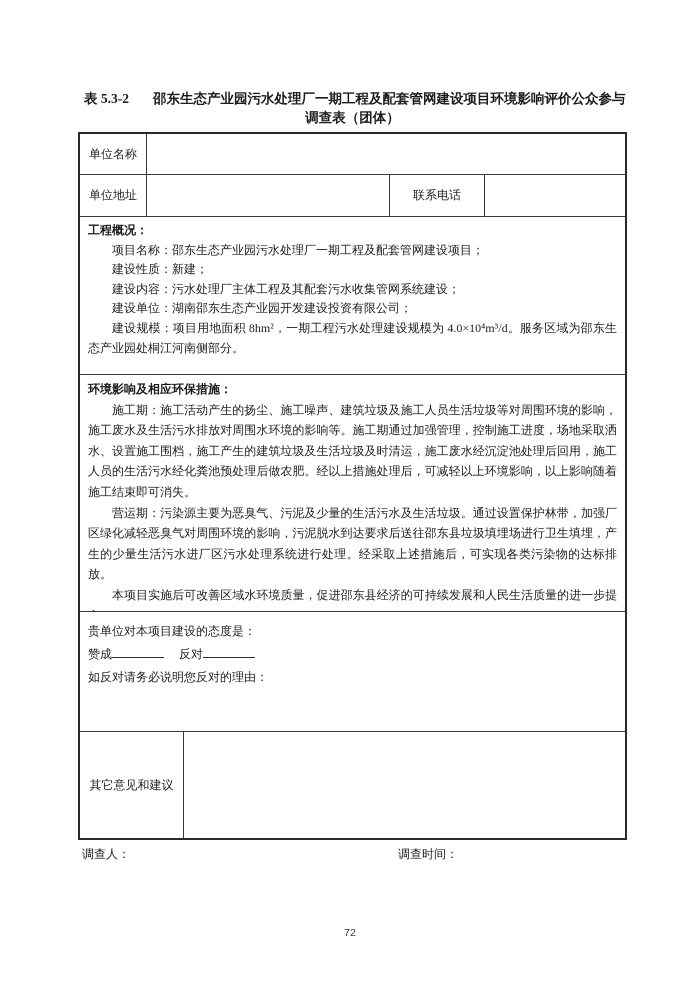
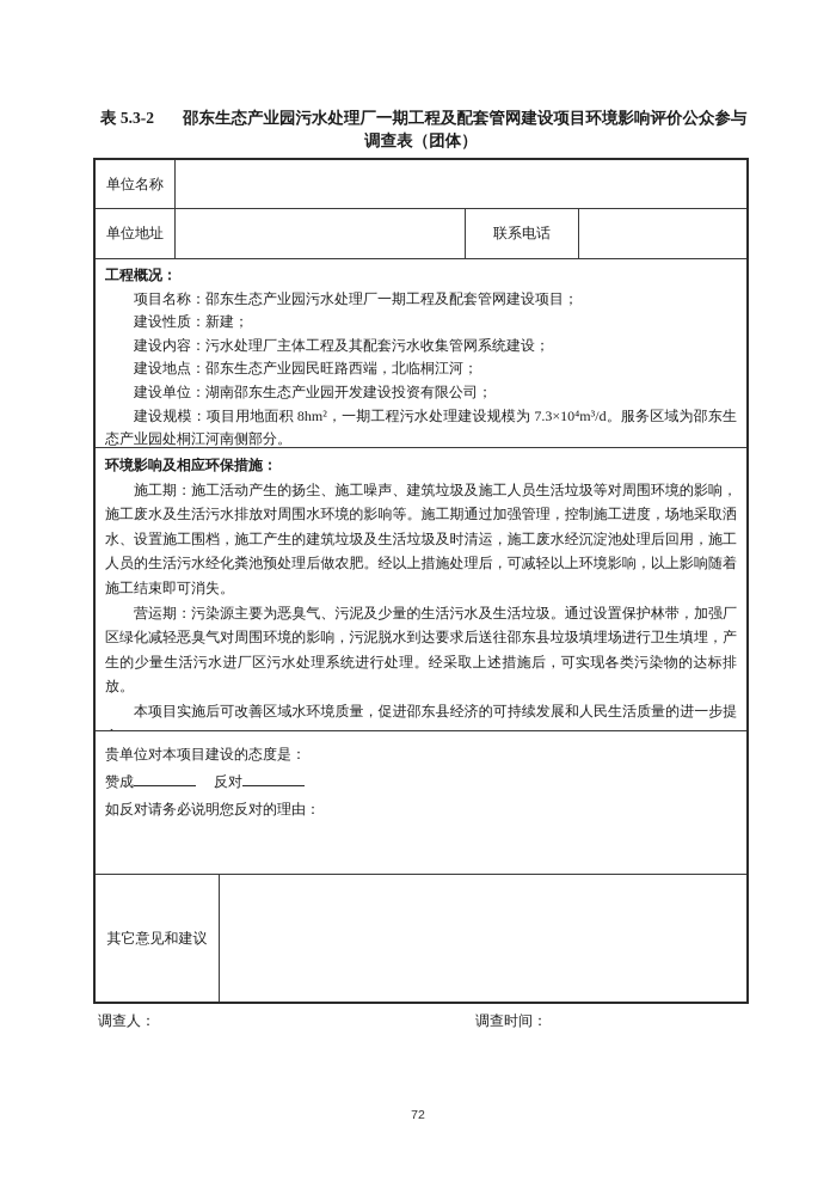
  表 5.3-2
  邵东生态产业园污水处理厂一期工程及配套管网建设项目环境影响评价公众参与
  调查表（团体）
  单位名称
  单位地址
  联系电话
  工程概况：
  项目名称：邵东生态产业园污水处理厂一期工程及配套管网建设项目；
  建设性质：新建；
  建设内容：污水处理厂主体工程及其配套污水收集管网系统建设；
+ 建设地点：邵东生态产业园民旺路西端，北临桐江河；
  建设单位：湖南邵东生态产业园开发建设投资有限公司；
- 建设规模：项目用地面积 8hm²，一期工程污水处理建设规模为 4.0×10⁴m³/d。服务区域为邵东生态产业园处桐江河南侧部分。
+ 建设规模：项目用地面积 8hm²，一期工程污水处理建设规模为 7.3×10⁴m³/d。服务区域为邵东生态产业园处桐江河南侧部分。
  环境影响及相应环保措施：
  施工期：施工活动产生的扬尘、施工噪声、建筑垃圾及施工人员生活垃圾等对周围环境的影响，施工废水及生活污水排放对周围水环境的影响等。施工期通过加强管理，控制施工进度，场地采取洒水、设置施工围档，施工产生的建筑垃圾及生活垃圾及时清运，施工废水经沉淀池处理后回用，施工人员的生活污水经化粪池预处理后做农肥。经以上措施处理后，可减轻以上环境影响，以上影响随着施工结束即可消失。
  营运期：污染源主要为恶臭气、污泥及少量的生活污水及生活垃圾。通过设置保护林带，加强厂区绿化减轻恶臭气对周围环境的影响，污泥脱水到达要求后送往邵东县垃圾填埋场进行卫生填埋，产生的少量生活污水进厂区污水处理系统进行处理。经采取上述措施后，可实现各类污染物的达标排放。
  本项目实施后可改善区域水环境质量，促进邵东县经济的可持续发展和人民生活质量的进一步提
  贵单位对本项目建设的态度是：
  赞成 反对
  如反对请务必说明您反对的理由：
  其它意见和建议
  调查人：
  调查时间：
  72
